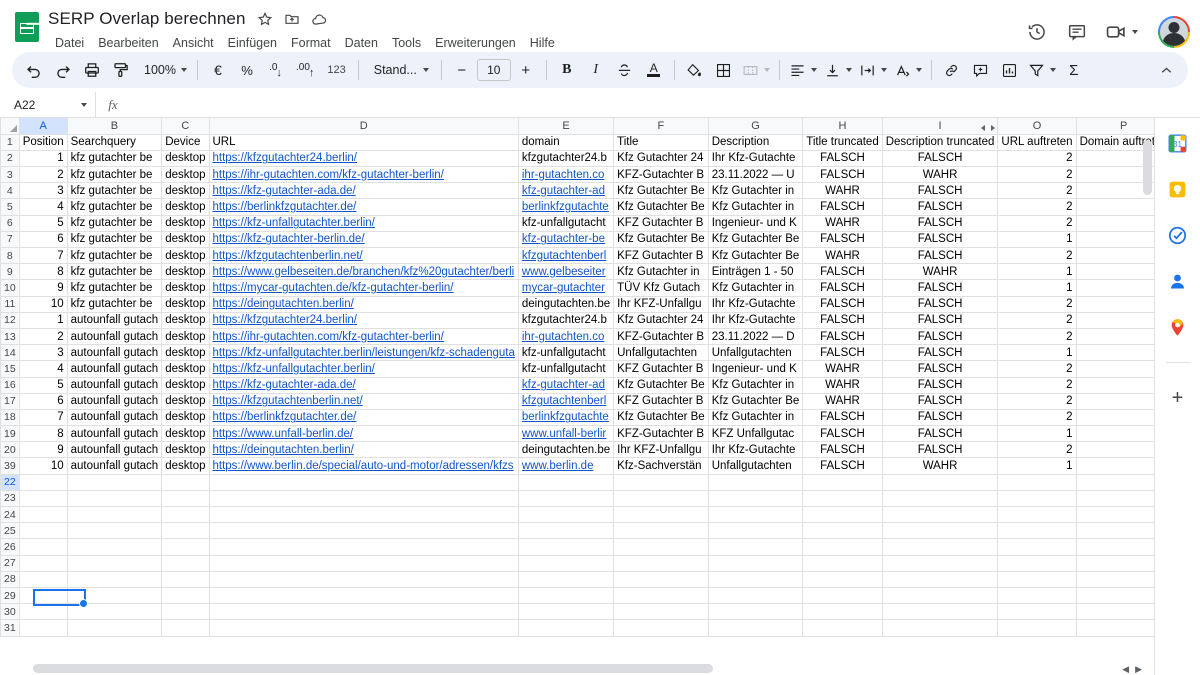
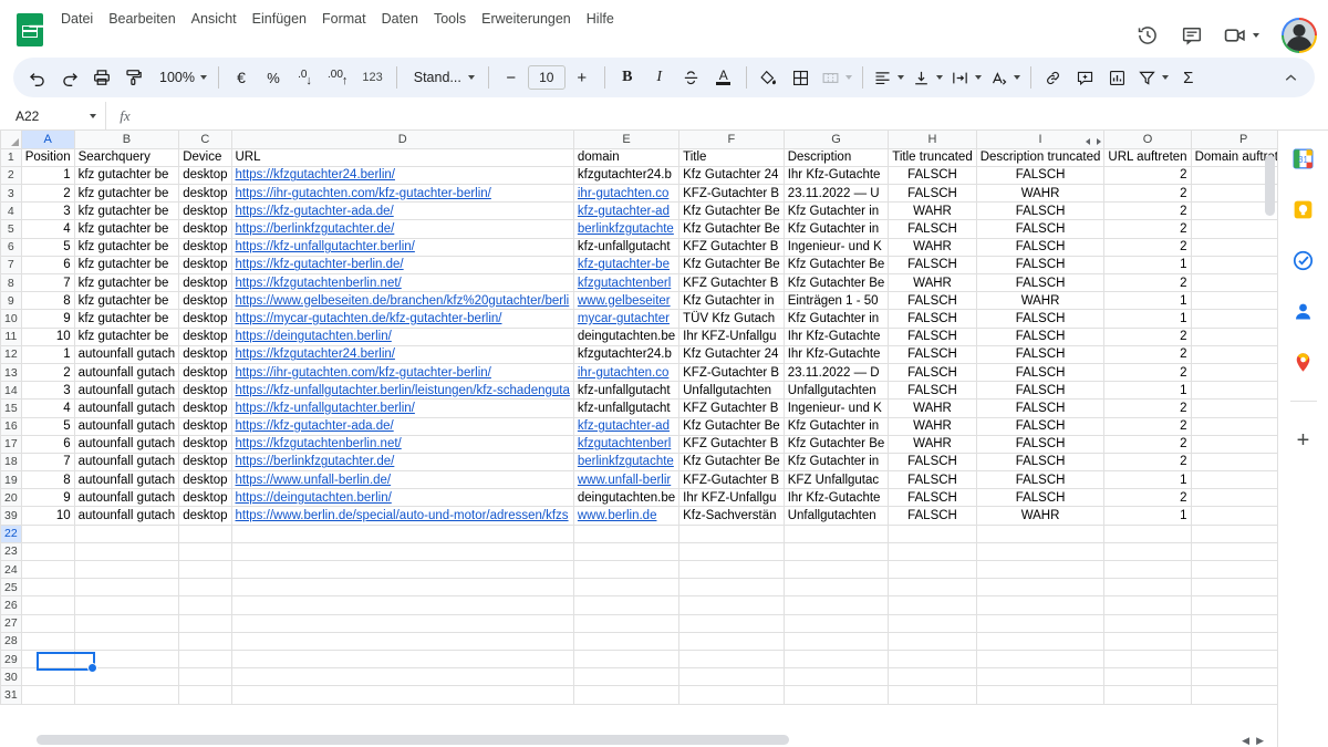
- SERP Overlap berechnen
  Datei
  Bearbeiten
  Ansicht
  Einfügen
  Format
  Daten
  Tools
  Erweiterungen
  Hilfe
  100%
  €
  %
  .0
  ↓
  .00
  ↑
  123
  Stand...
  −
  10
  +
  B
  I
  A
  Σ
  A22
  fx
  	A	B	C	D	E	F	G	H	I	O	P
  1	Position	Searchquery	Device	URL	domain	Title	Description	Title truncated	Description truncated	URL auftreten	Domain auftt
  2	1	kfz gutachter be	desktop	https://kfzgutachter24.berlin/	kfzgutachter24.b	Kfz Gutachter 24	Ihr Kfz-Gutachte	FALSCH	FALSCH	2
  3	2	kfz gutachter be	desktop	https://ihr-gutachten.com/kfz-gutachter-berlin/	ihr-gutachten.co	KFZ-Gutachter B	23.11.2022 — U	FALSCH	WAHR	2
  4	3	kfz gutachter be	desktop	https://kfz-gutachter-ada.de/	kfz-gutachter-ad	Kfz Gutachter Be	Kfz Gutachter in	WAHR	FALSCH	2
  5	4	kfz gutachter be	desktop	https://berlinkfzgutachter.de/	berlinkfzgutachte	Kfz Gutachter Be	Kfz Gutachter in	FALSCH	FALSCH	2
  6	5	kfz gutachter be	desktop	https://kfz-unfallgutachter.berlin/	kfz-unfallgutacht	KFZ Gutachter B	Ingenieur- und K	WAHR	FALSCH	2
  7	6	kfz gutachter be	desktop	https://kfz-gutachter-berlin.de/	kfz-gutachter-be	Kfz Gutachter Be	Kfz Gutachter Be	FALSCH	FALSCH	1
  8	7	kfz gutachter be	desktop	https://kfzgutachtenberlin.net/	kfzgutachtenberl	KFZ Gutachter B	Kfz Gutachter Be	WAHR	FALSCH	2
  9	8	kfz gutachter be	desktop	https://www.gelbeseiten.de/branchen/kfz%20gutachter/berli	www.gelbeseiter	Kfz Gutachter in	Einträgen 1 - 50	FALSCH	WAHR	1
  10	9	kfz gutachter be	desktop	https://mycar-gutachten.de/kfz-gutachter-berlin/	mycar-gutachter	TÜV Kfz Gutach	Kfz Gutachter in	FALSCH	FALSCH	1
  11	10	kfz gutachter be	desktop	https://deingutachten.berlin/	deingutachten.be	Ihr KFZ-Unfallgu	Ihr Kfz-Gutachte	FALSCH	FALSCH	2
  12	1	autounfall gutach	desktop	https://kfzgutachter24.berlin/	kfzgutachter24.b	Kfz Gutachter 24	Ihr Kfz-Gutachte	FALSCH	FALSCH	2
  13	2	autounfall gutach	desktop	https://ihr-gutachten.com/kfz-gutachter-berlin/	ihr-gutachten.co	KFZ-Gutachter B	23.11.2022 — D	FALSCH	FALSCH	2
  14	3	autounfall gutach	desktop	https://kfz-unfallgutachter.berlin/leistungen/kfz-schadenguta	kfz-unfallgutacht	Unfallgutachten	Unfallgutachten	FALSCH	FALSCH	1
  15	4	autounfall gutach	desktop	https://kfz-unfallgutachter.berlin/	kfz-unfallgutacht	KFZ Gutachter B	Ingenieur- und K	WAHR	FALSCH	2
  16	5	autounfall gutach	desktop	https://kfz-gutachter-ada.de/	kfz-gutachter-ad	Kfz Gutachter Be	Kfz Gutachter in	WAHR	FALSCH	2
  17	6	autounfall gutach	desktop	https://kfzgutachtenberlin.net/	kfzgutachtenberl	KFZ Gutachter B	Kfz Gutachter Be	WAHR	FALSCH	2
  18	7	autounfall gutach	desktop	https://berlinkfzgutachter.de/	berlinkfzgutachte	Kfz Gutachter Be	Kfz Gutachter in	FALSCH	FALSCH	2
  19	8	autounfall gutach	desktop	https://www.unfall-berlin.de/	www.unfall-berlir	KFZ-Gutachter B	KFZ Unfallgutac	FALSCH	FALSCH	1
  20	9	autounfall gutach	desktop	https://deingutachten.berlin/	deingutachten.be	Ihr KFZ-Unfallgu	Ihr Kfz-Gutachte	FALSCH	FALSCH	2
  39	10	autounfall gutach	desktop	https://www.berlin.de/special/auto-und-motor/adressen/kfzs	www.berlin.de	Kfz-Sachverstän	Unfallgutachten	FALSCH	WAHR	1
  22
  23
  24
  25
  26
  27
  28
  29
  30
  31
  ◀
  ▶
  31
  +
